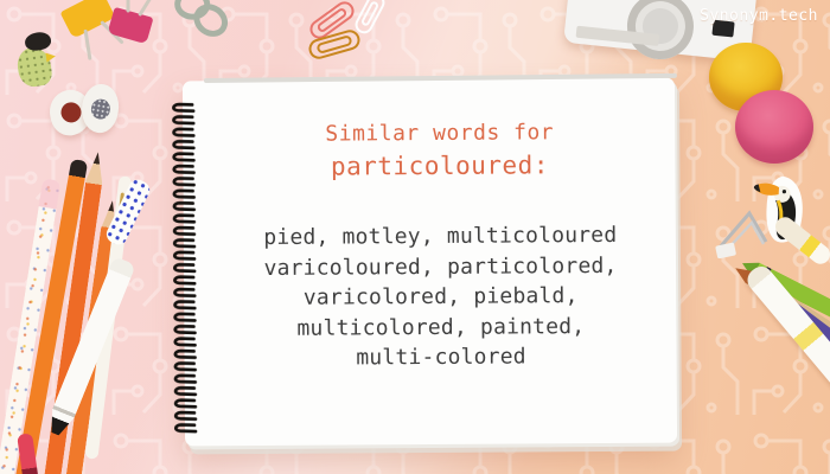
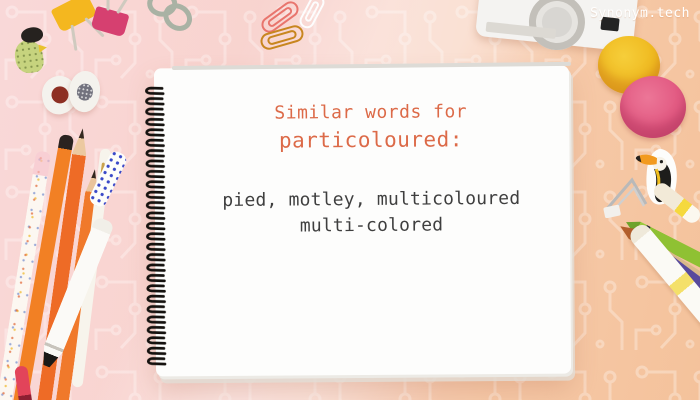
  Synonym.tech
  Similar words for
  particoloured:
  pied, motley, multicoloured
- varicoloured, particolored,
- varicolored, piebald,
- multicolored, painted,
  multi-colored
